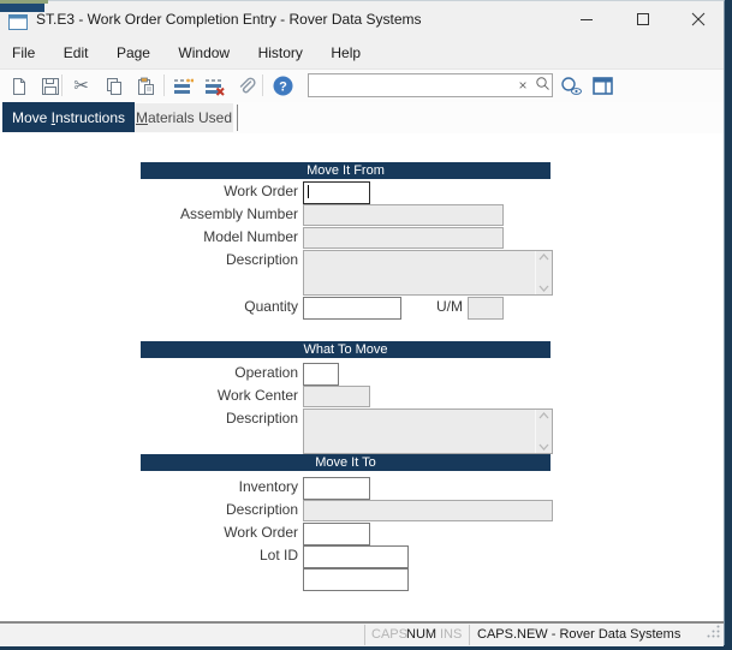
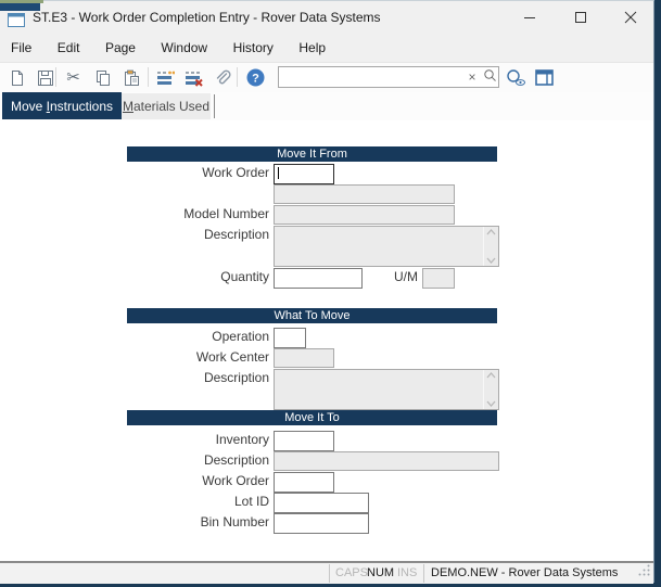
  ST.E3 - Work Order Completion Entry - Rover Data Systems
  File Edit Page Window History Help
  ✂
  ?
  ×
  Move Instructions
  Materials Used
  Move It From
  Work Order
- Assembly Number
  Model Number
  Description
  Quantity
  U/M
  What To Move
  Operation
  Work Center
  Description
  Move It To
  Inventory
  Description
  Work Order
  Lot ID
+ Bin Number
  CAPS
  NUM
  INS
- CAPS.NEW - Rover Data Systems
+ DEMO.NEW - Rover Data Systems
